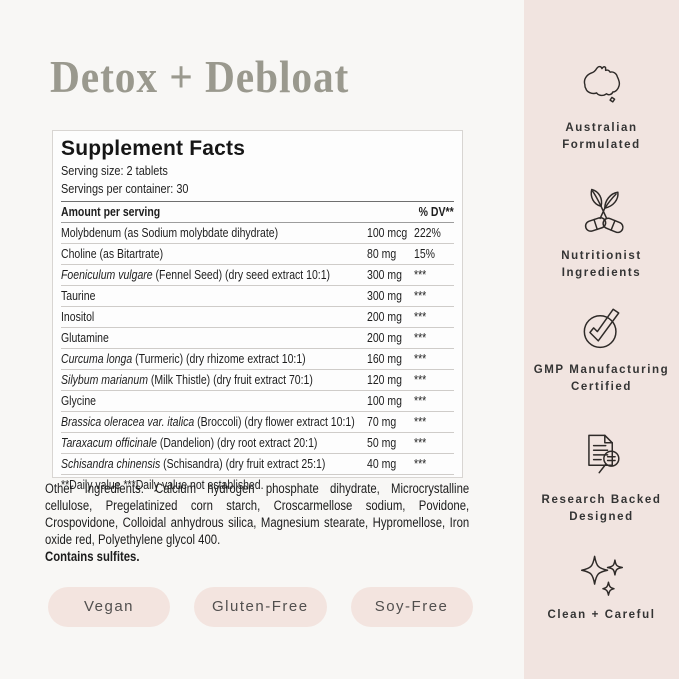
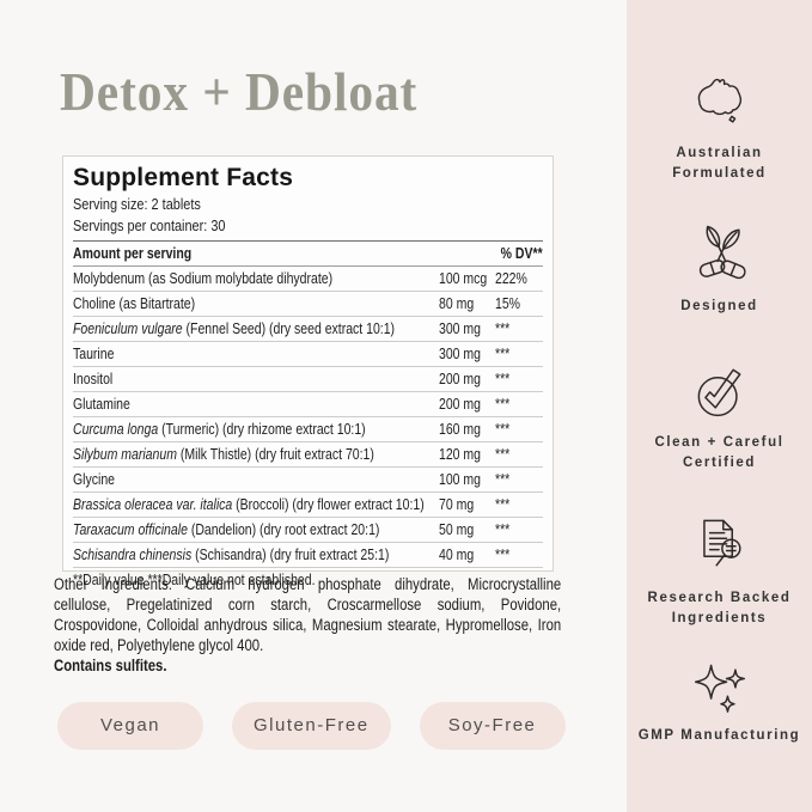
  Detox + Debloat
  Supplement Facts
  Serving size: 2 tablets
  Servings per container: 30
  Amount per serving
  % DV**
  Molybdenum (as Sodium molybdate dihydrate)
  100 mcg
  222%
  Choline (as Bitartrate)
  80 mg
  15%
  Foeniculum vulgare (Fennel Seed) (dry seed extract 10:1)
  300 mg
  ***
  Taurine
  300 mg
  ***
  Inositol
  200 mg
  ***
  Glutamine
  200 mg
  ***
  Curcuma longa (Turmeric) (dry rhizome extract 10:1)
  160 mg
  ***
  Silybum marianum (Milk Thistle) (dry fruit extract 70:1)
  120 mg
  ***
  Glycine
  100 mg
  ***
  Brassica oleracea var. italica (Broccoli) (dry flower extract 10:1)
  70 mg
  ***
  Taraxacum officinale (Dandelion) (dry root extract 20:1)
  50 mg
  ***
  Schisandra chinensis (Schisandra) (dry fruit extract 25:1)
  40 mg
  ***
  **Daily value ***Daily value not established.
  Other Ingredients: Calcium hydrogen phosphate dihydrate, Microcrystalline cellulose, Pregelatinized corn starch, Croscarmellose sodium, Povidone, Crospovidone, Colloidal anhydrous silica, Magnesium stearate, Hypromellose, Iron oxide red, Polyethylene glycol 400.
  Contains sulfites.
  Vegan
  Gluten-Free
  Soy-Free
  Australian
  Formulated
- Nutritionist
- Ingredients
+ Designed
- GMP Manufacturing
+ Clean + Careful
  Certified
  Research Backed
- Designed
+ Ingredients
- Clean + Careful
+ GMP Manufacturing
